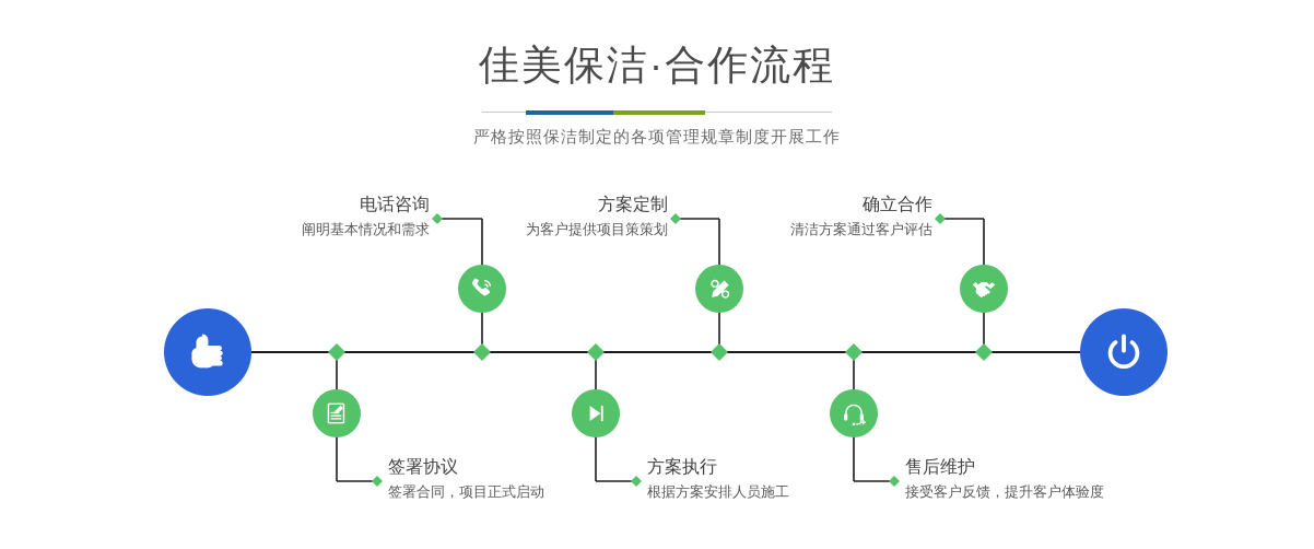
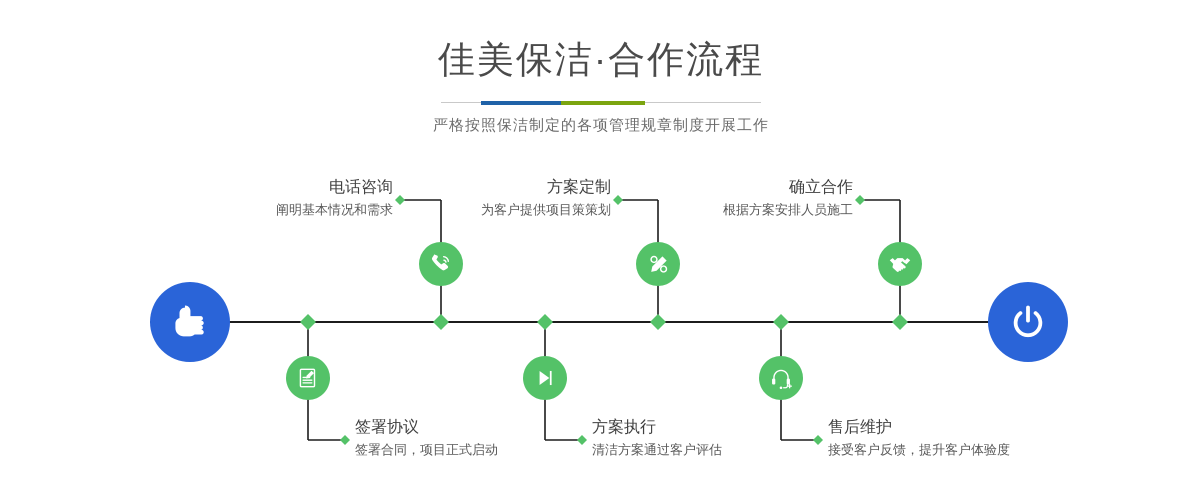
  佳美保洁·合作流程
  严格按照保洁制定的各项管理规章制度开展工作
  电话咨询
  阐明基本情况和需求
  方案定制
  为客户提供项目策策划
  确立合作
- 清洁方案通过客户评估
+ 根据方案安排人员施工
  签署协议
  签署合同，项目正式启动
  方案执行
- 根据方案安排人员施工
+ 清洁方案通过客户评估
  售后维护
  接受客户反馈，提升客户体验度
